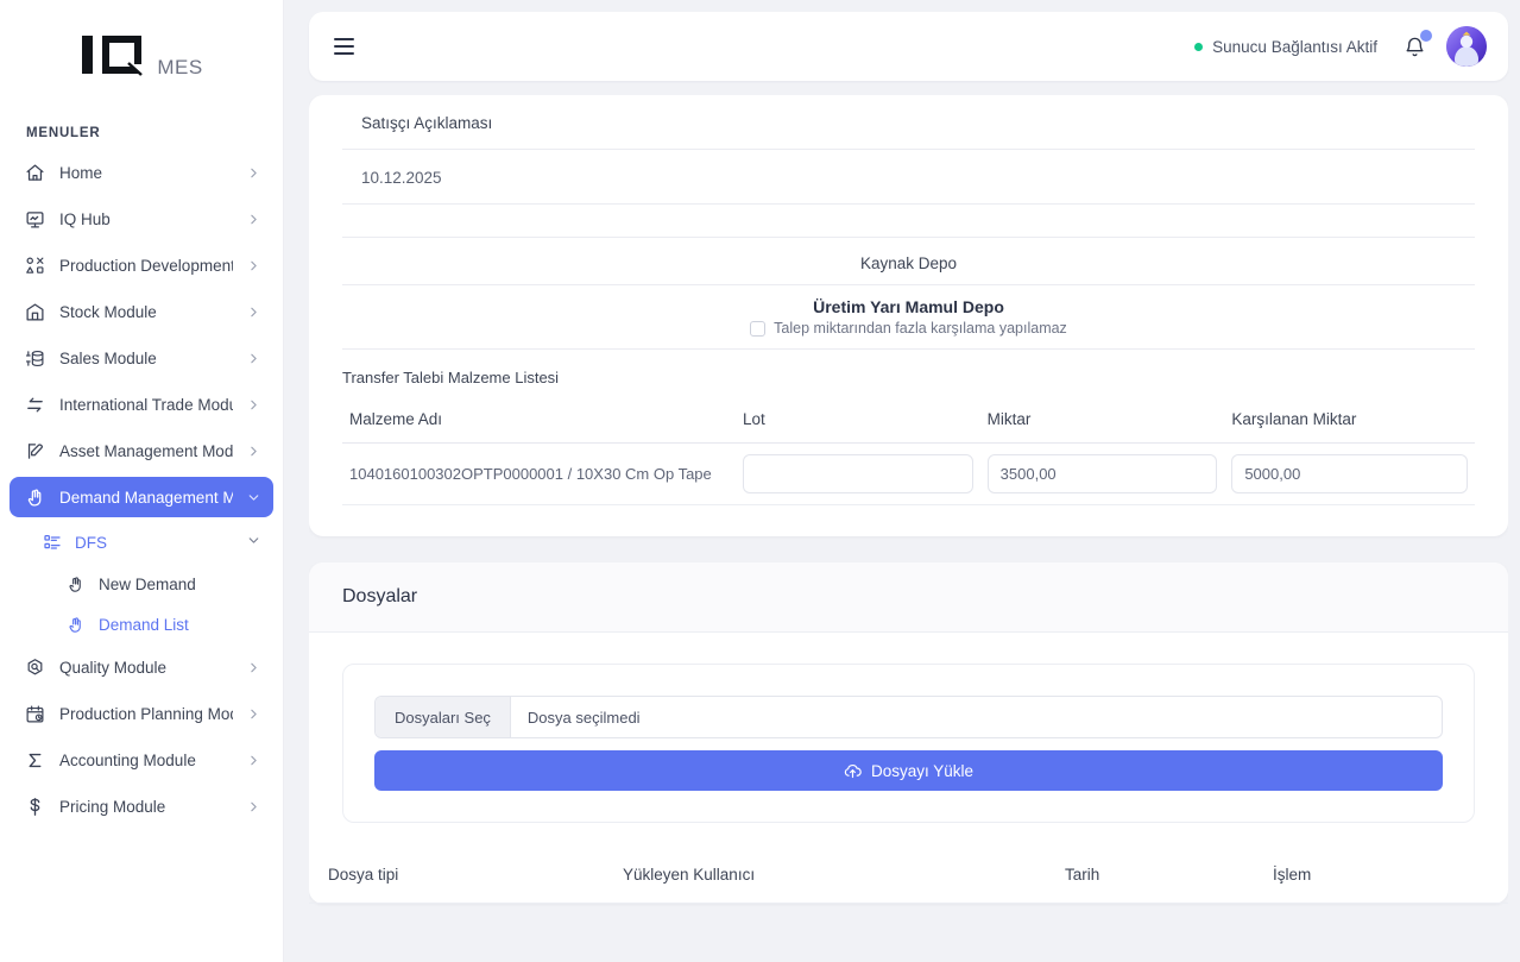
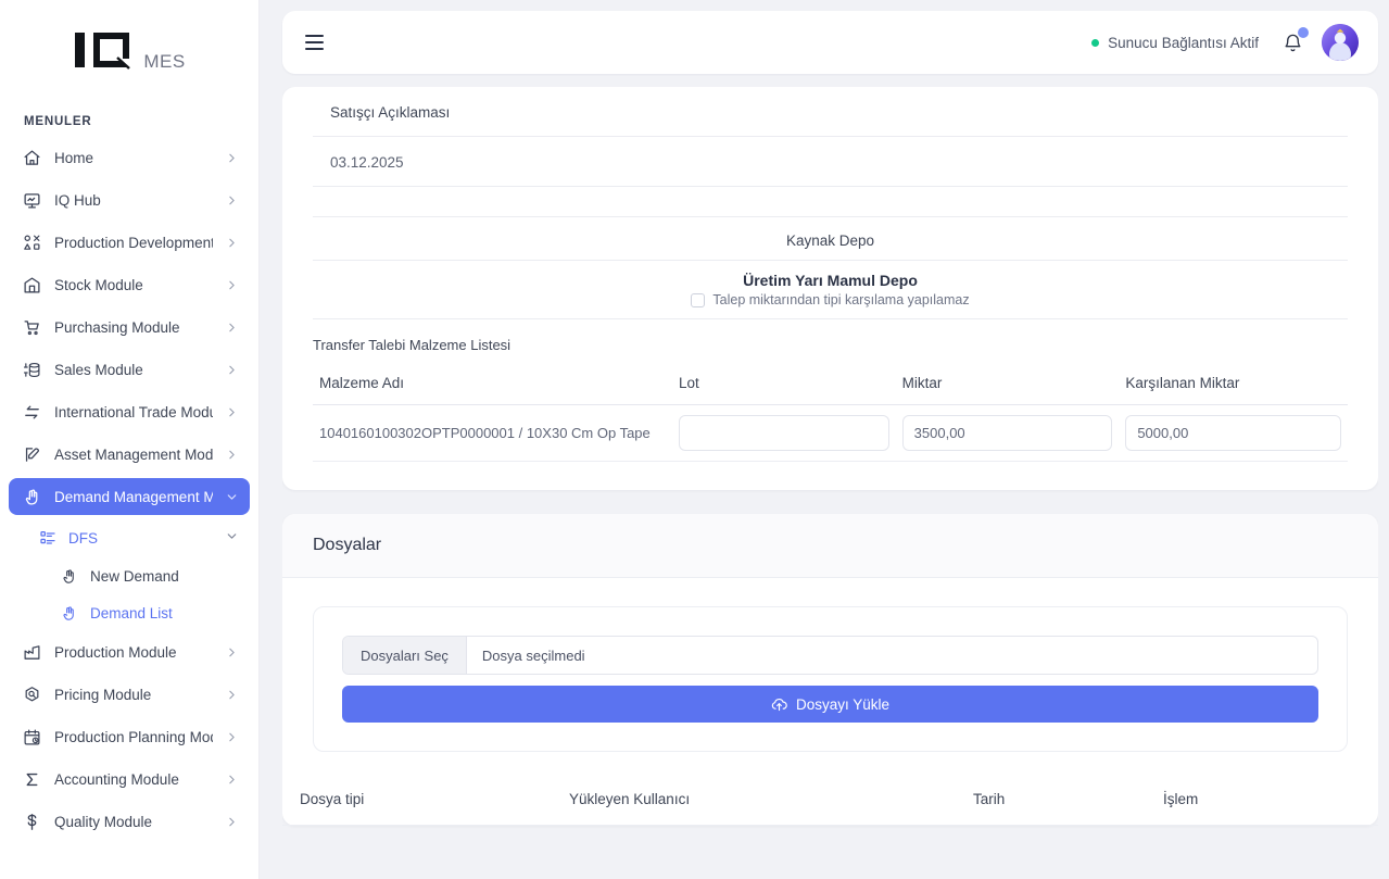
  MES
  MENULER
  Home
  IQ Hub
  Production Development
  Stock Module
+ Purchasing Module
  Sales Module
  International Trade Mod
  Asset Management Mod
  Demand Management M
  DFS
  New Demand
  Demand List
+ Production Module
- Quality Module
+ Pricing Module
  Production Planning Mo
  Accounting Module
- Pricing Module
+ Quality Module
  Sunucu Bağlantısı Aktif
  Satışçı Açıklaması
- 10.12.2025
+ 03.12.2025
  Kaynak Depo
  Üretim Yarı Mamul Depo
- Talep miktarından fazla karşılama yapılamaz
+ Talep miktarından tipi karşılama yapılamaz
  Transfer Talebi Malzeme Listesi
  Malzeme Adı	Lot	Miktar	Karşılanan Miktar
  1040160100302OPTP0000001 / 10X30 Cm Op Tape		3500,00	5000,00
  Dosyalar
  Dosyaları Seç
  Dosya seçilmedi
  Dosyayı Yükle
  Dosya tipi	Yükleyen Kullanıcı	Tarih	İşlem
